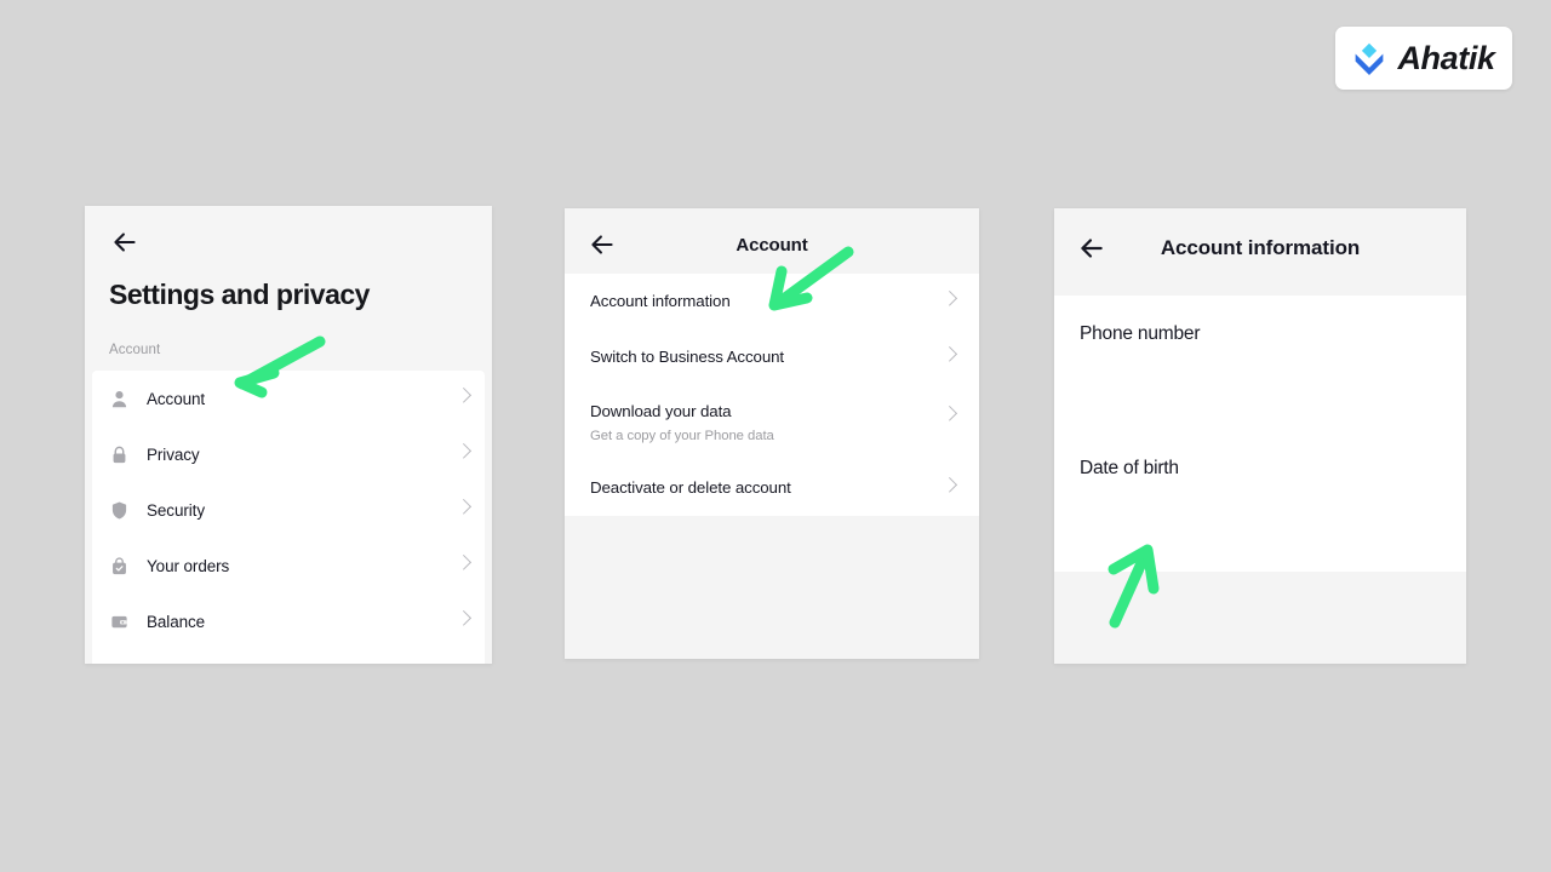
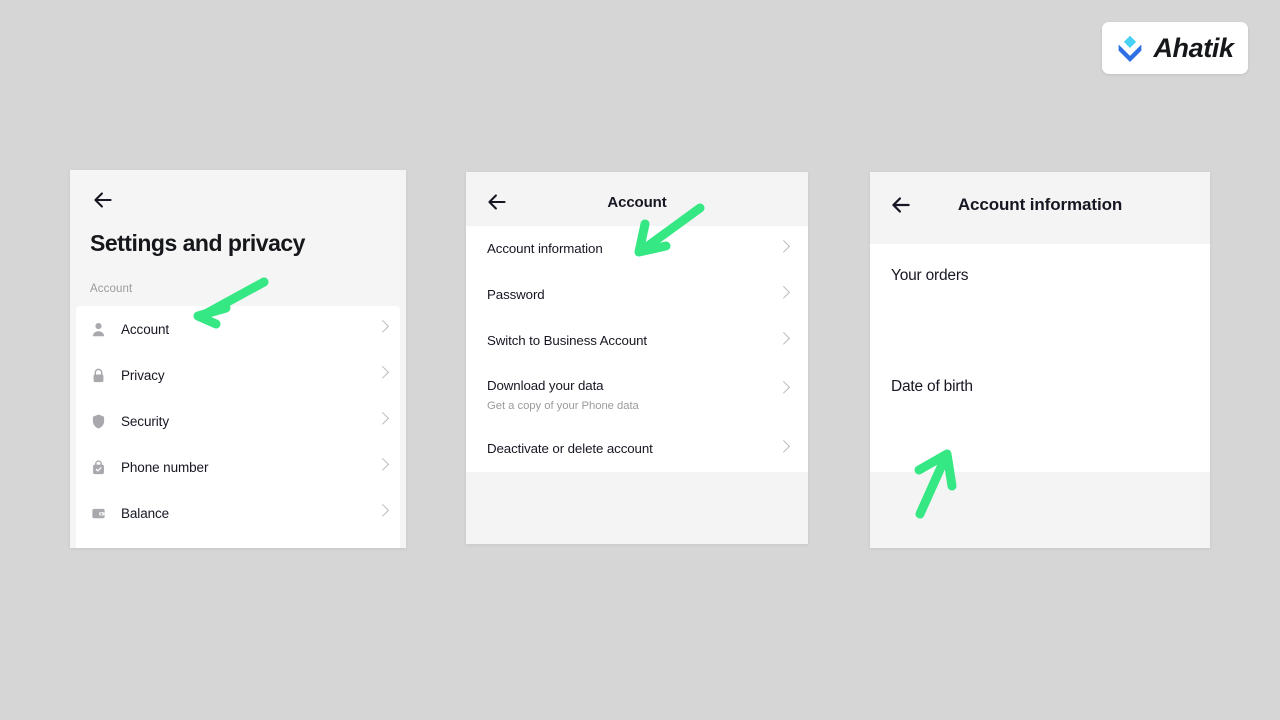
  Ahatik
  Settings and privacy
  Account
  Account
  Privacy
  Security
- Your orders
+ Phone number
  Balance
  Account
  Account information
+ Password
  Switch to Business Account
  Download your data
  Get a copy of your Phone data
  Deactivate or delete account
  Account information
- Phone number
+ Your orders
  Date of birth
